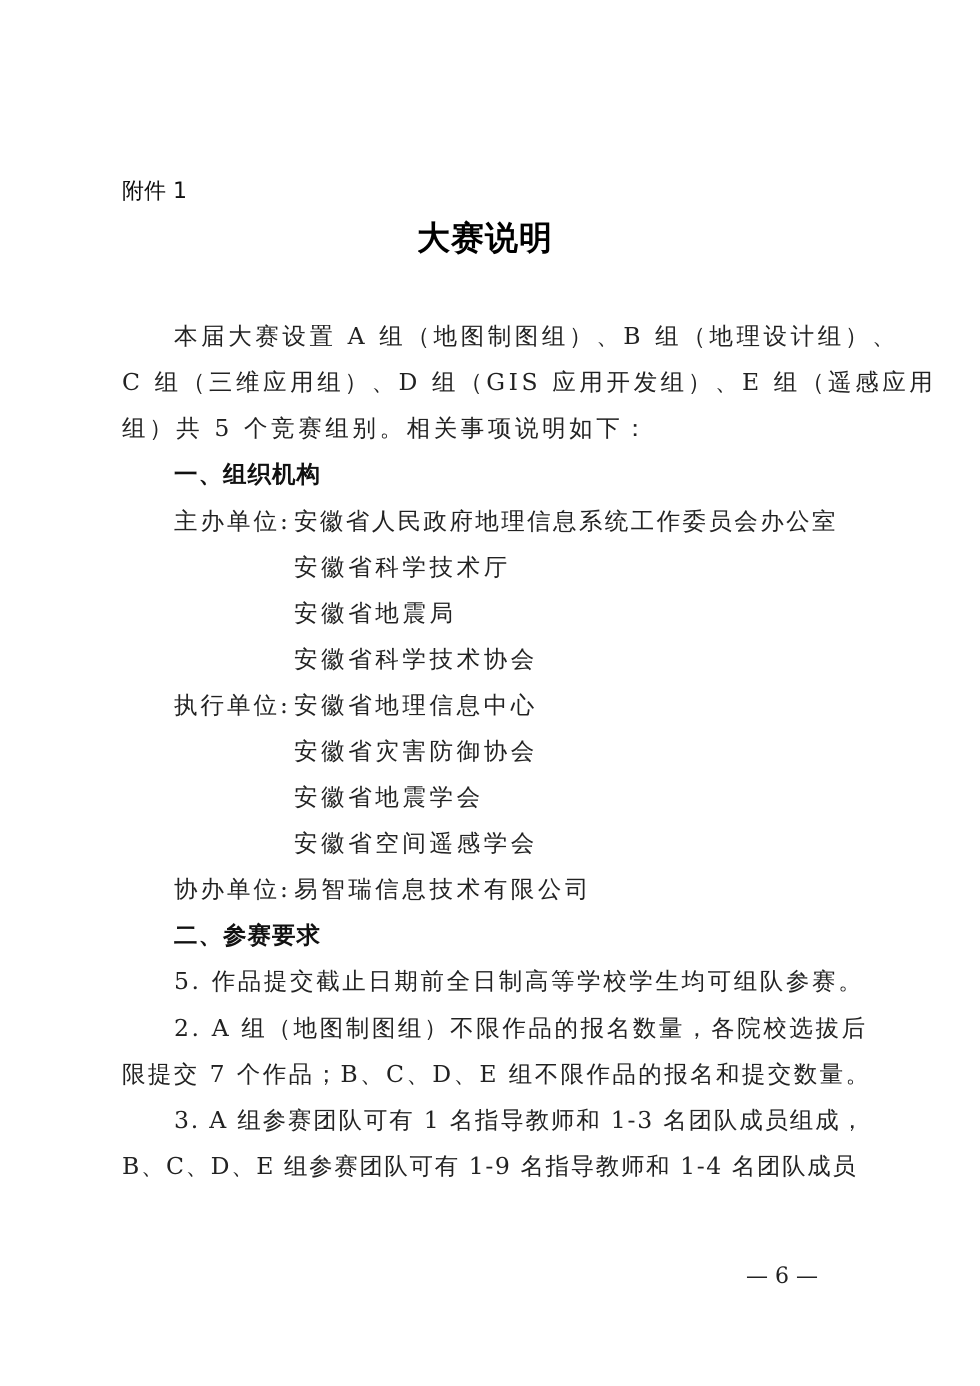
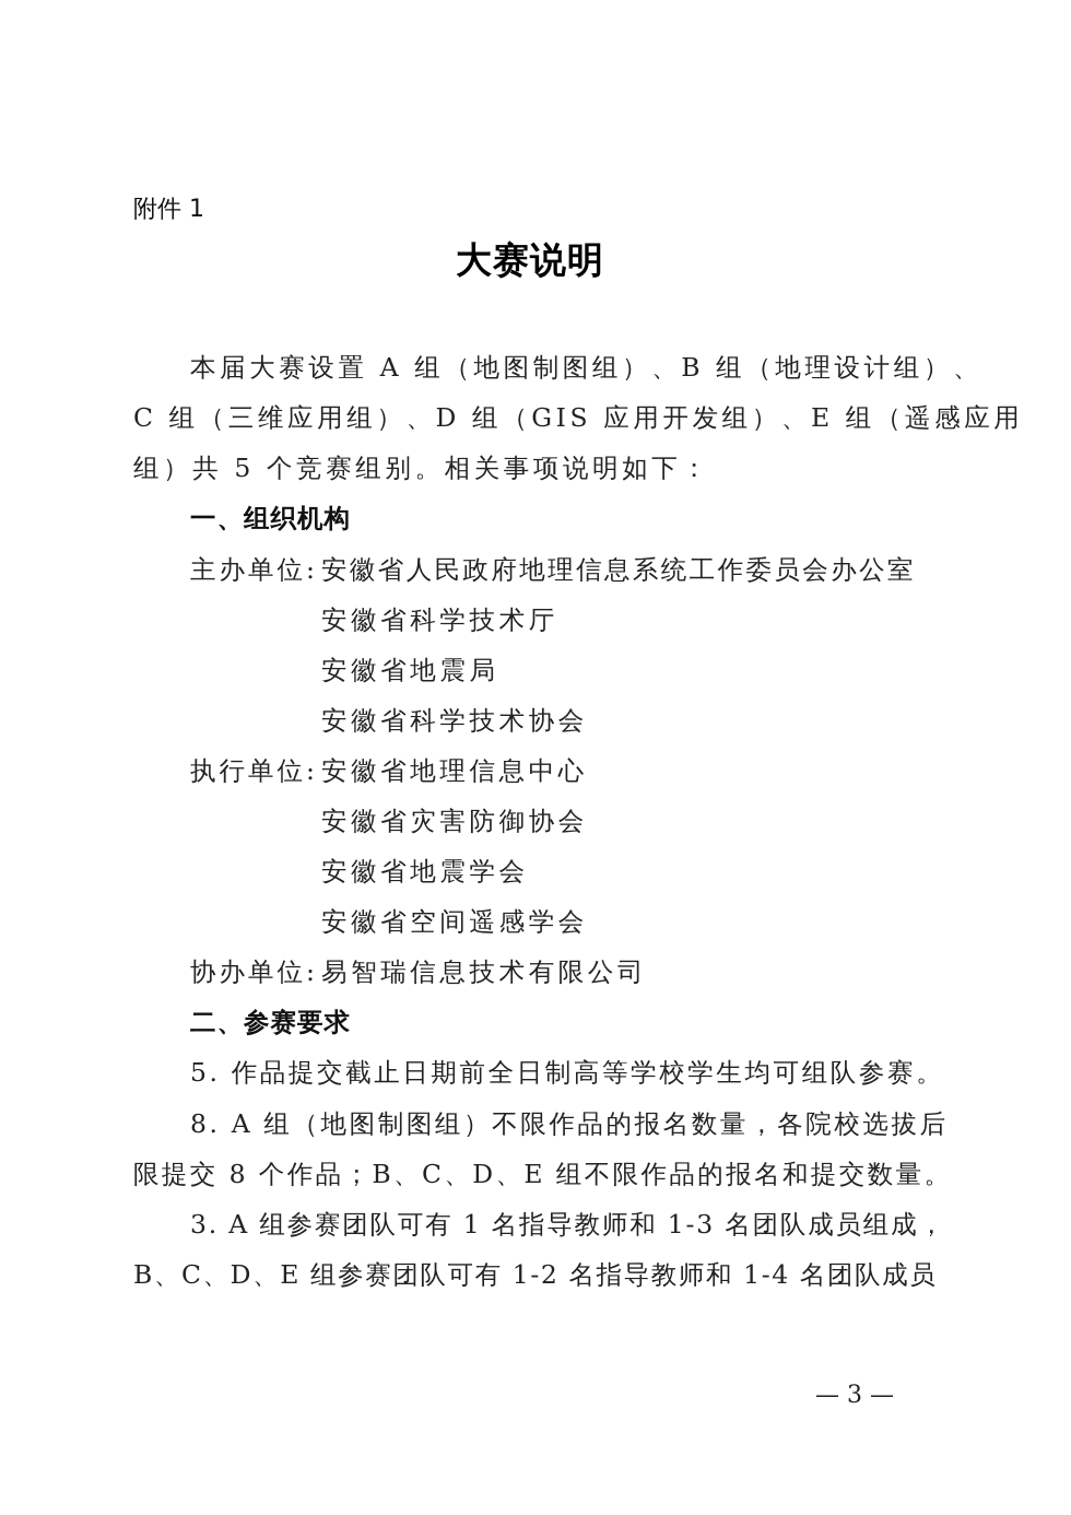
  附件 1
  大赛说明
  本届大赛设置 A 组（地图制图组）、B 组（地理设计组）、
  C 组（三维应用组）、D 组（GIS 应用开发组）、E 组（遥感应用
  组）共 5 个竞赛组别。相关事项说明如下：
  一、组织机构
  主办单位:
  安徽省人民政府地理信息系统工作委员会办公室
  安徽省科学技术厅
  安徽省地震局
  安徽省科学技术协会
  执行单位:
  安徽省地理信息中心
  安徽省灾害防御协会
  安徽省地震学会
  安徽省空间遥感学会
  协办单位:
  易智瑞信息技术有限公司
  二、参赛要求
  5. 作品提交截止日期前全日制高等学校学生均可组队参赛。
- 2. A 组（地图制图组）不限作品的报名数量，各院校选拔后
+ 8. A 组（地图制图组）不限作品的报名数量，各院校选拔后
- 限提交 7 个作品；B、C、D、E 组不限作品的报名和提交数量。
+ 限提交 8 个作品；B、C、D、E 组不限作品的报名和提交数量。
  3. A 组参赛团队可有 1 名指导教师和 1-3 名团队成员组成，
- B、C、D、E 组参赛团队可有 1-9 名指导教师和 1-4 名团队成员
+ B、C、D、E 组参赛团队可有 1-2 名指导教师和 1-4 名团队成员
- — 6 —
+ — 3 —
